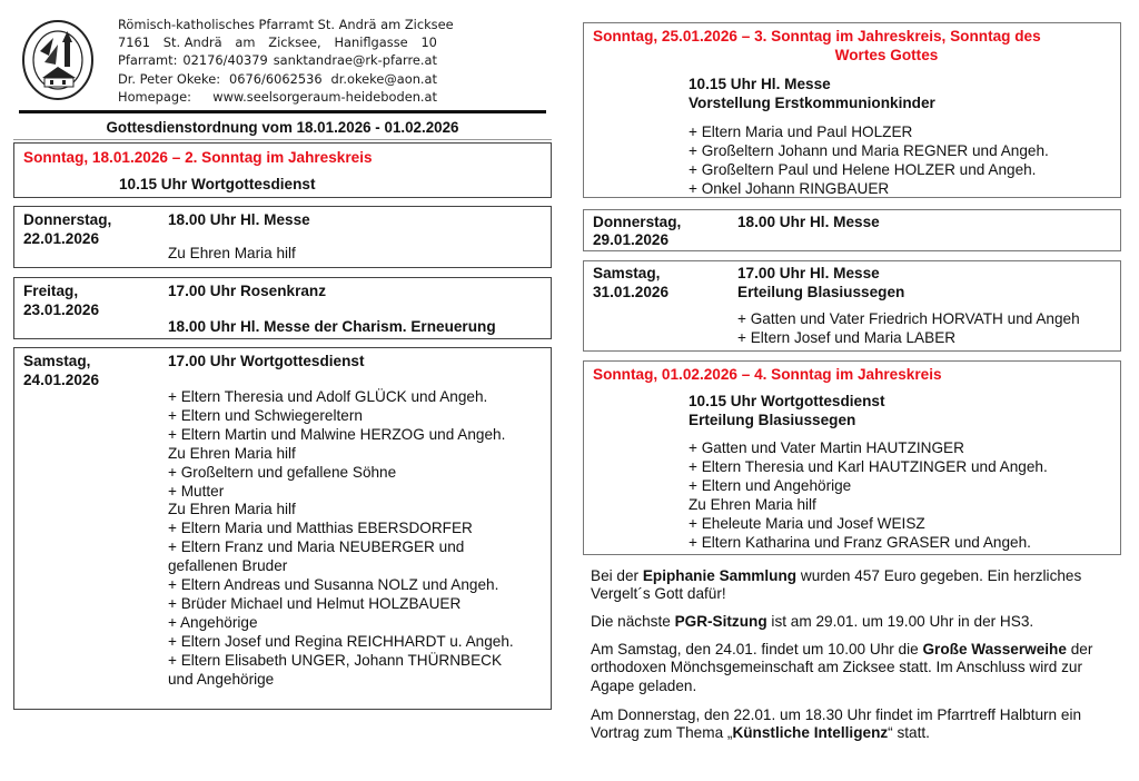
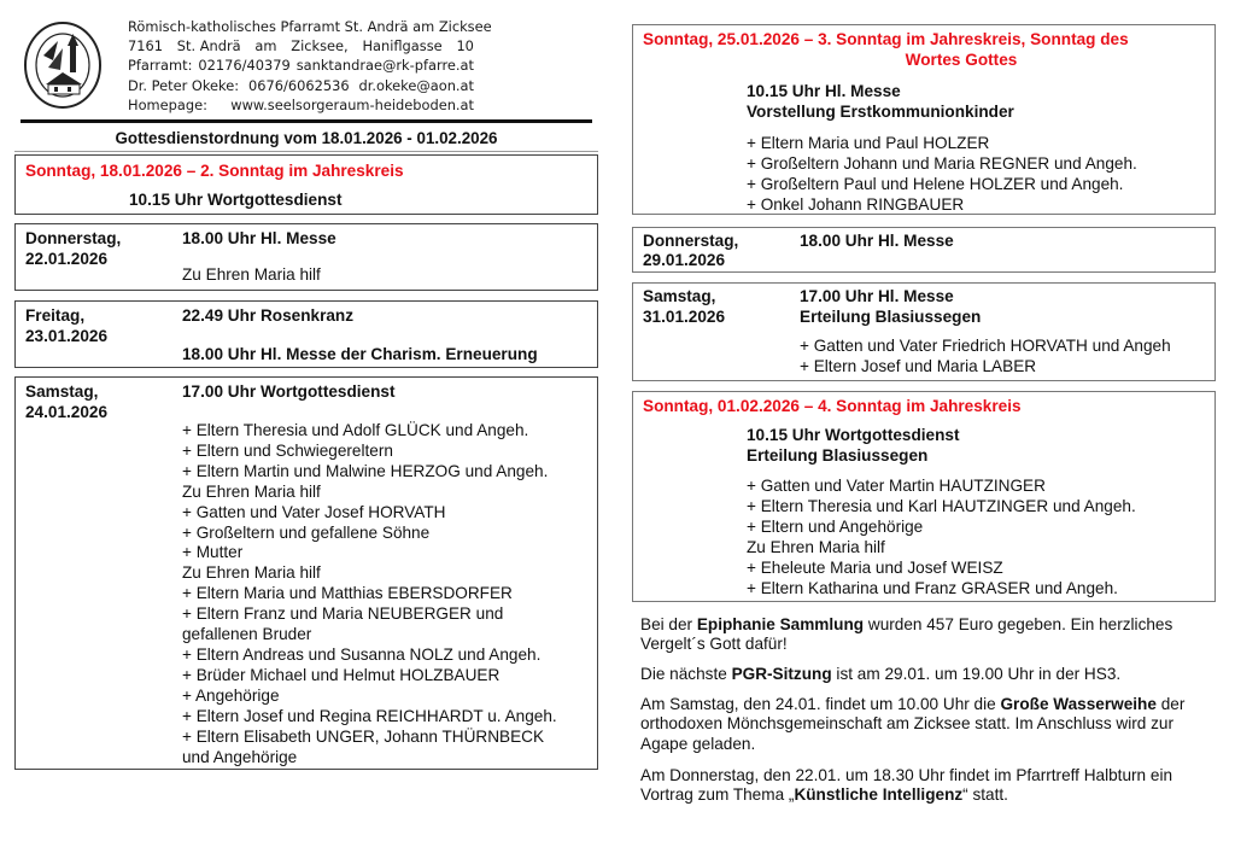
  Römisch-katholisches Pfarramt St. Andrä am Zicksee
  7161
  St. Andrä
  am
  Zicksee,
  Haniflgasse
  10
  Pfarramt:
  02176/40379
  sanktandrae@rk-pfarre.at
  Dr. Peter Okeke:
  0676/6062536
  dr.okeke@aon.at
  Homepage:
  www.seelsorgeraum-heideboden.at
  Gottesdienstordnung vom 18.01.2026 - 01.02.2026
  Sonntag, 18.01.2026 – 2. Sonntag im Jahreskreis
  10.15 Uhr Wortgottesdienst
  Donnerstag,
  22.01.2026
  18.00 Uhr Hl. Messe
  Zu Ehren Maria hilf
  Freitag,
  23.01.2026
- 17.00 Uhr Rosenkranz
+ 22.49 Uhr Rosenkranz
  18.00 Uhr Hl. Messe der Charism. Erneuerung
  Samstag,
  24.01.2026
  17.00 Uhr Wortgottesdienst
  + Eltern Theresia und Adolf GLÜCK und Angeh.
  + Eltern und Schwiegereltern
  + Eltern Martin und Malwine HERZOG und Angeh.
  Zu Ehren Maria hilf
+ + Gatten und Vater Josef HORVATH
  + Großeltern und gefallene Söhne
  + Mutter
  Zu Ehren Maria hilf
  + Eltern Maria und Matthias EBERSDORFER
  + Eltern Franz und Maria NEUBERGER und
  gefallenen Bruder
  + Eltern Andreas und Susanna NOLZ und Angeh.
  + Brüder Michael und Helmut HOLZBAUER
  + Angehörige
  + Eltern Josef und Regina REICHHARDT u. Angeh.
  + Eltern Elisabeth UNGER, Johann THÜRNBECK
  und Angehörige
  Sonntag, 25.01.2026 – 3. Sonntag im Jahreskreis, Sonntag des
  Wortes Gottes
  10.15 Uhr Hl. Messe
  Vorstellung Erstkommunionkinder
  + Eltern Maria und Paul HOLZER
  + Großeltern Johann und Maria REGNER und Angeh.
  + Großeltern Paul und Helene HOLZER und Angeh.
  + Onkel Johann RINGBAUER
  Donnerstag,
  29.01.2026
  18.00 Uhr Hl. Messe
  Samstag,
  31.01.2026
  17.00 Uhr Hl. Messe
  Erteilung Blasiussegen
  + Gatten und Vater Friedrich HORVATH und Angeh
  + Eltern Josef und Maria LABER
  Sonntag, 01.02.2026 – 4. Sonntag im Jahreskreis
  10.15 Uhr Wortgottesdienst
  Erteilung Blasiussegen
  + Gatten und Vater Martin HAUTZINGER
  + Eltern Theresia und Karl HAUTZINGER und Angeh.
  + Eltern und Angehörige
  Zu Ehren Maria hilf
  + Eheleute Maria und Josef WEISZ
  + Eltern Katharina und Franz GRASER und Angeh.
  Bei der Epiphanie Sammlung wurden 457 Euro gegeben. Ein herzliches Vergelt´s Gott dafür!
  Die nächste PGR-Sitzung ist am 29.01. um 19.00 Uhr in der HS3.
  Am Samstag, den 24.01. findet um 10.00 Uhr die Große Wasserweihe der orthodoxen Mönchsgemeinschaft am Zicksee statt. Im Anschluss wird zur Agape geladen.
  Am Donnerstag, den 22.01. um 18.30 Uhr findet im Pfarrtreff Halbturn ein Vortrag zum Thema „Künstliche Intelligenz“ statt.
